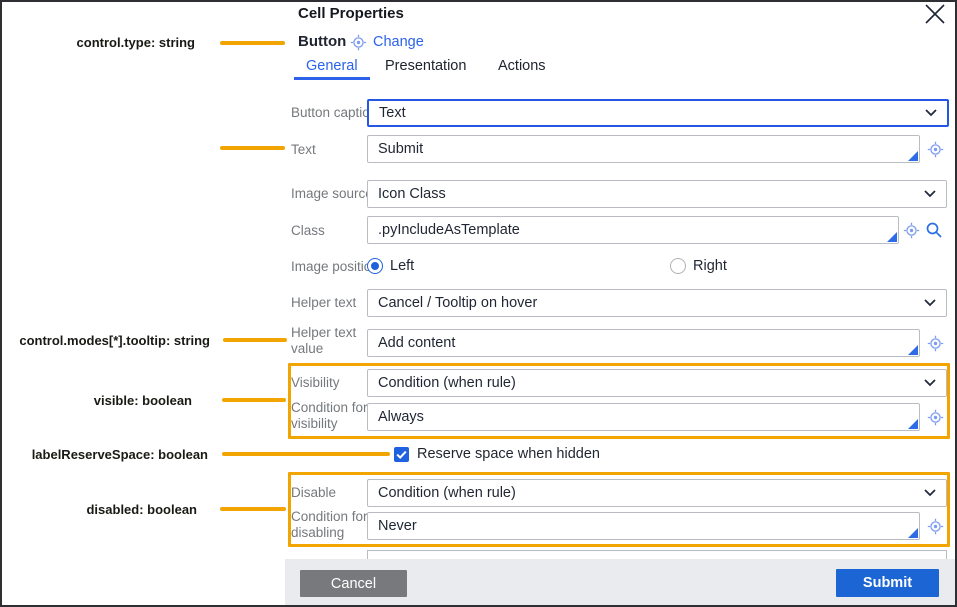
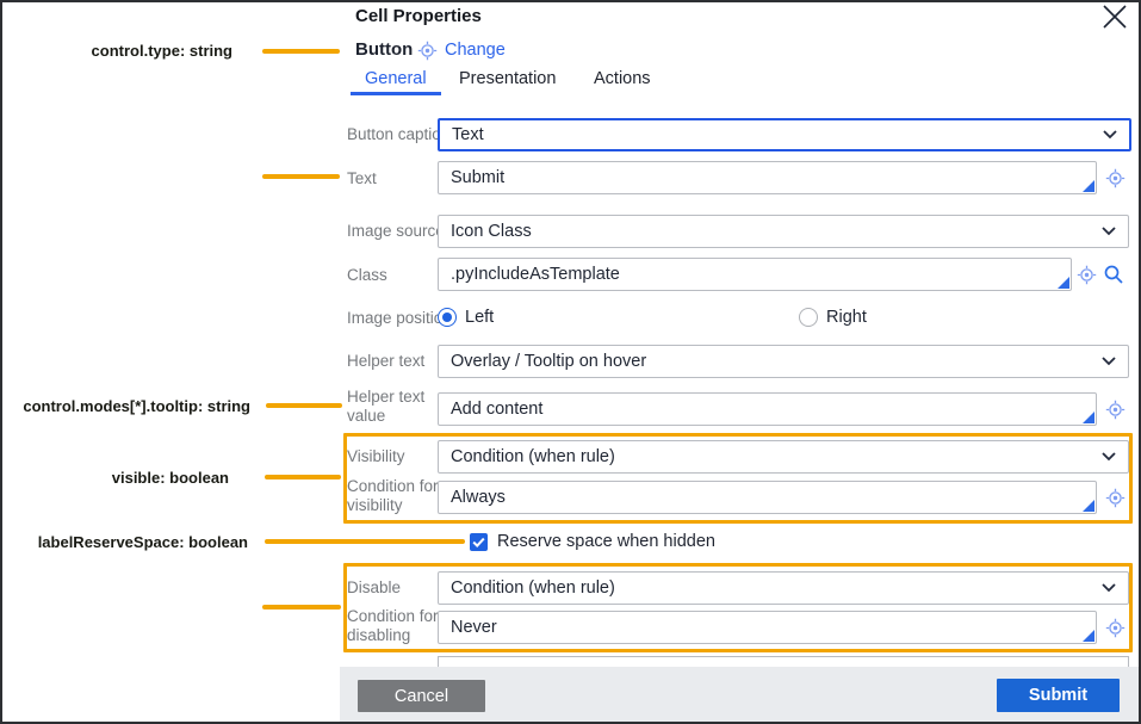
  control.type: string
  control.modes[*].tooltip: string
  visible: boolean
  labelReserveSpace: boolean
- disabled: boolean
  Cell Properties
  Button
  Change
  General
  Presentation
  Actions
  Button capti
  Text
  Text
  Submit
  Image sourc
  Icon Class
  Class
  .pyIncludeAsTemplate
  Image positi
  Left
  Right
  Helper text
- Cancel / Tooltip on hover
+ Overlay / Tooltip on hover
  Helper text value
  Add content
  Visibility
  Condition (when rule)
  Condition for visibility
  Always
  Reserve space when hidden
  Disable
  Condition (when rule)
  Condition for disabling
  Never
  Cancel
  Submit
